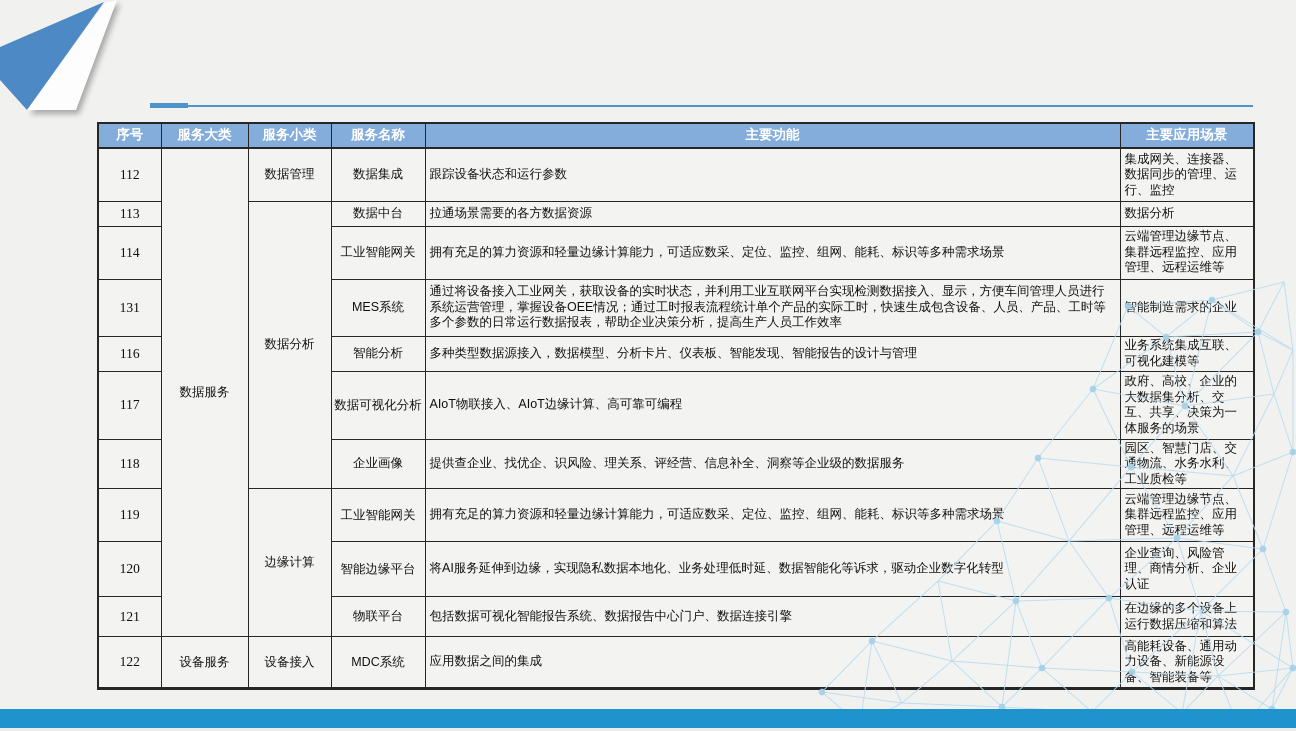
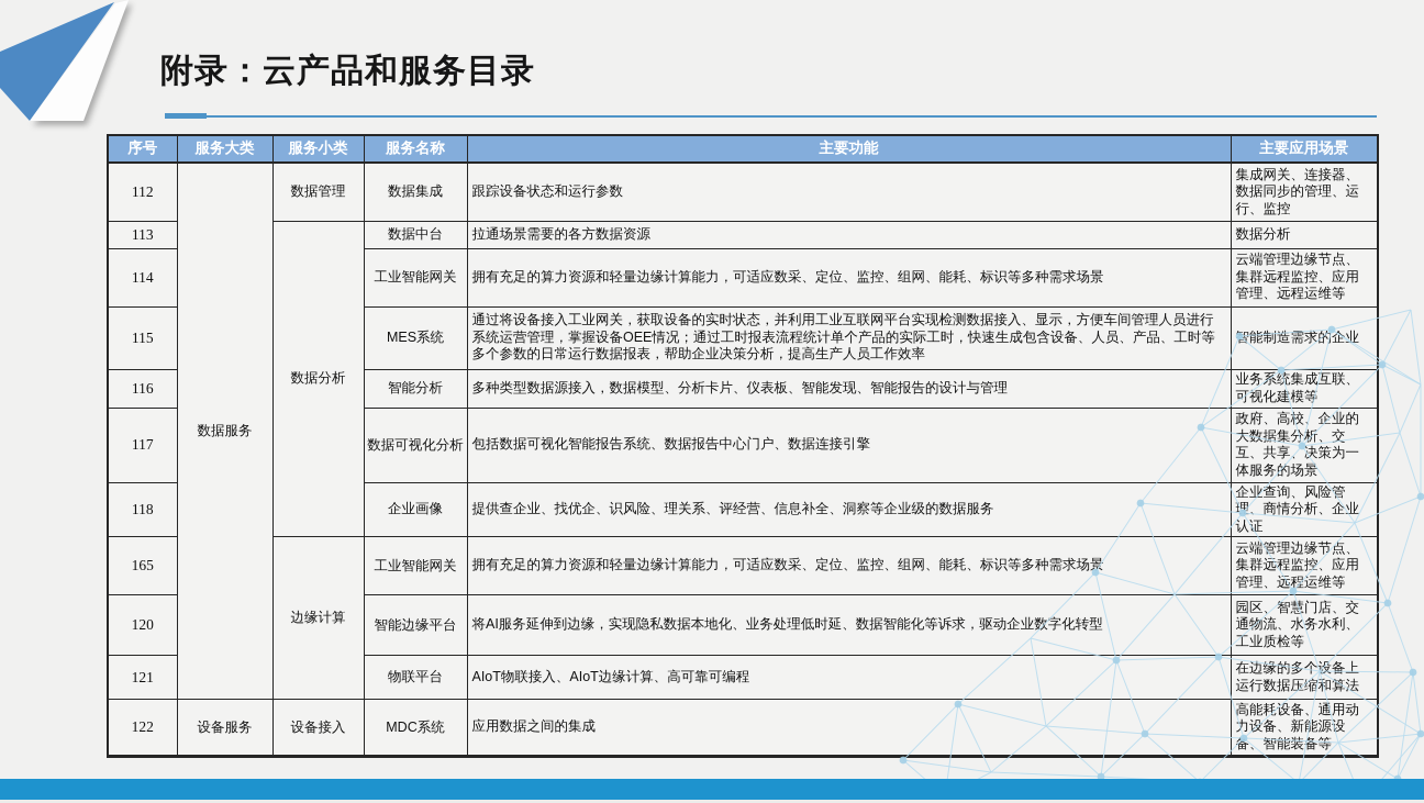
+ 附录：云产品和服务目录
  序号	服务大类	服务小类	服务名称	主要功能	主要应用场景
  112	数据服务	数据管理	数据集成	跟踪设备状态和运行参数	集成网关、连接器、数据同步的管理、运行、监控
  113	数据分析	数据中台	拉通场景需要的各方数据资源	数据分析
  114	工业智能网关	拥有充足的算力资源和轻量边缘计算能力，可适应数采、定位、监控、组网、能耗、标识等多种需求场景	云端管理边缘节点、集群远程监控、应用管理、远程运维等
- 131	MES系统	通过将设备接入工业网关，获取设备的实时状态，并利用工业互联网平台实现检测数据接入、显示，方便车间管理人员进行系统运营管理，掌握设备OEE情况；通过工时报表流程统计单个产品的实际工时，快速生成包含设备、人员、产品、工时等多个参数的日常运行数据报表，帮助企业决策分析，提高生产人员工作效率	能制造需求的企业
+ 115	MES系统	通过将设备接入工业网关，获取设备的实时状态，并利用工业互联网平台实现检测数据接入、显示，方便车间管理人员进行系统运营管理，掌握设备OEE情况；通过工时报表流程统计单个产品的实际工时，快速生成包含设备、人员、产品、工时等多个参数的日常运行数据报表，帮助企业决策分析，提高生产人员工作效率	能制造需求的企业
  116	智能分析	多种类型数据源接入，数据模型、分析卡片、仪表板、智能发现、智能报告的设计与管理	业务系统集成互联、可视化建模等
- 117	数据可视化分析	AIoT物联接入、AIoT边缘计算、高可靠可编程	政府、高校、企业的大数据集分析、交互、共享、决策为一体服务的场景
+ 117	数据可视化分析	包括数据可视化智能报告系统、数据报告中心门户、数据连接引擎	政府、高校、企业的大数据集分析、交互、共享、决策为一体服务的场景
- 118	企业画像	提供查企业、找优企、识风险、理关系、评经营、信息补全、洞察等企业级的数据服务	园区、智慧门店、交通物流、水务水利、工业质检等
+ 118	企业画像	提供查企业、找优企、识风险、理关系、评经营、信息补全、洞察等企业级的数据服务	企业查询、风险管理、商情分析、企业认证
- 119	边缘计算	工业智能网关	拥有充足的算力资源和轻量边缘计算能力，可适应数采、定位、监控、组网、能耗、标识等多种需求场景	云端管理边缘节点、集群远程监控、应用管理、远程运维等
+ 165	边缘计算	工业智能网关	拥有充足的算力资源和轻量边缘计算能力，可适应数采、定位、监控、组网、能耗、标识等多种需求场景	云端管理边缘节点、集群远程监控、应用管理、远程运维等
- 120	智能边缘平台	将AI服务延伸到边缘，实现隐私数据本地化、业务处理低时延、数据智能化等诉求，驱动企业数字化转型	企业查询、风险管理、商情分析、企业认证
+ 120	智能边缘平台	将AI服务延伸到边缘，实现隐私数据本地化、业务处理低时延、数据智能化等诉求，驱动企业数字化转型	园区、智慧门店、交通物流、水务水利、工业质检等
- 121	物联平台	包括数据可视化智能报告系统、数据报告中心门户、数据连接引擎	在边缘的多个设备上运行数据压缩和算法
+ 121	物联平台	AIoT物联接入、AIoT边缘计算、高可靠可编程	在边缘的多个设备上运行数据压缩和算法
  122	设备服务	设备接入	MDC系统	应用数据之间的集成	高能耗设备、通用动力设备、新能源设备、智能装备等
